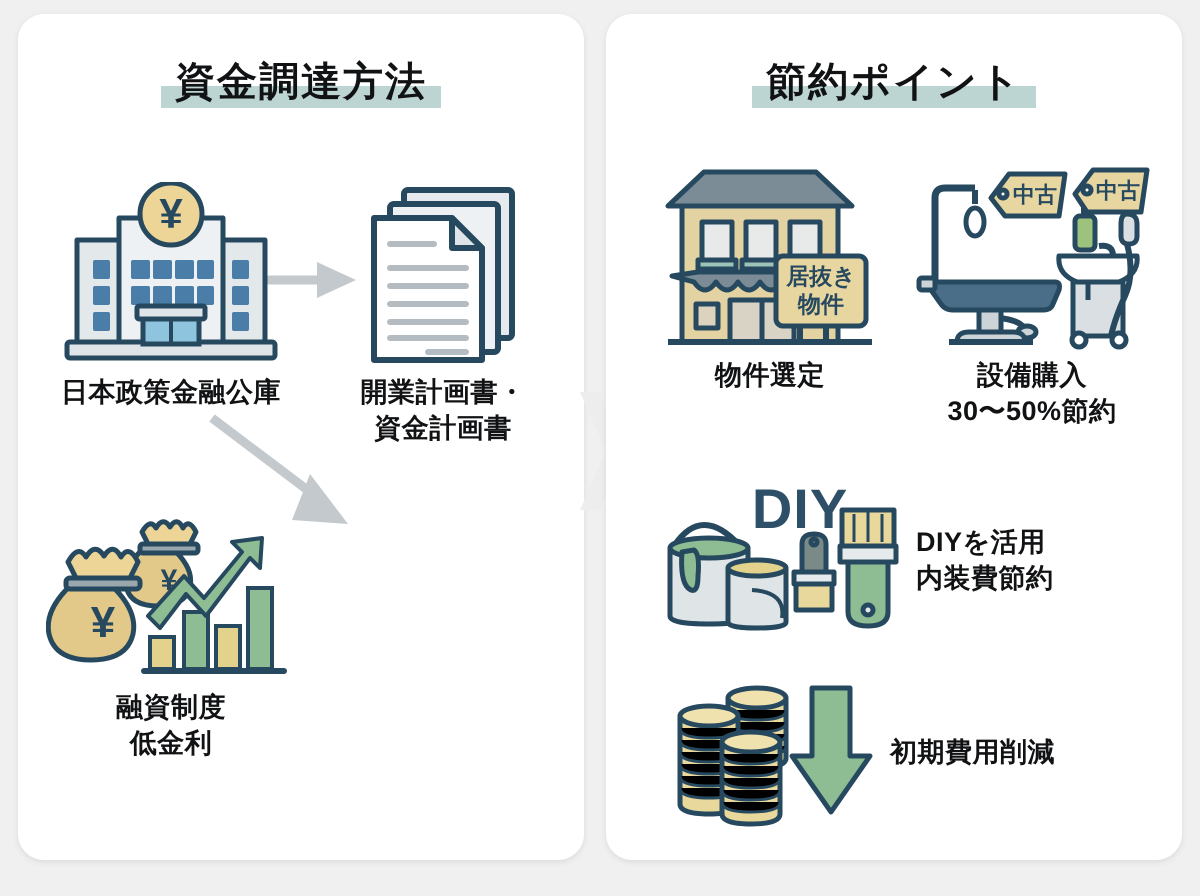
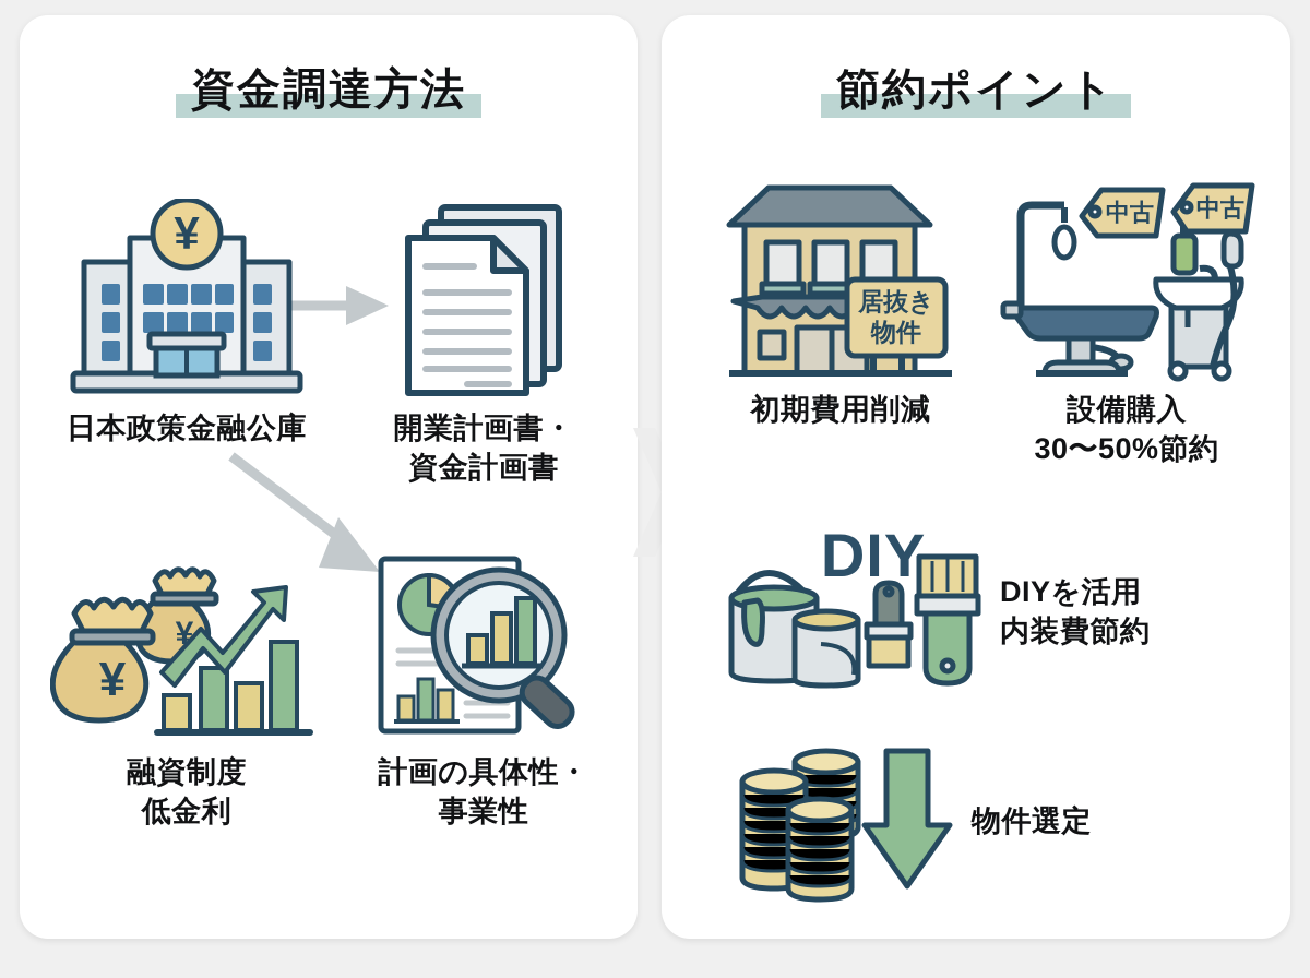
  資金調達方法
  ¥
  日本政策金融公庫
  開業計画書・
  資金計画書
  ¥
  ¥
  融資制度
  低金利
+ 計画の具体性・
+ 事業性
  節約ポイント
  居抜き
  物件
- 物件選定
+ 初期費用削減
  中古
  中古
  設備購入
  30〜50%節約
  DIY
  DIYを活用
  内装費節約
- 初期費用削減
+ 物件選定
